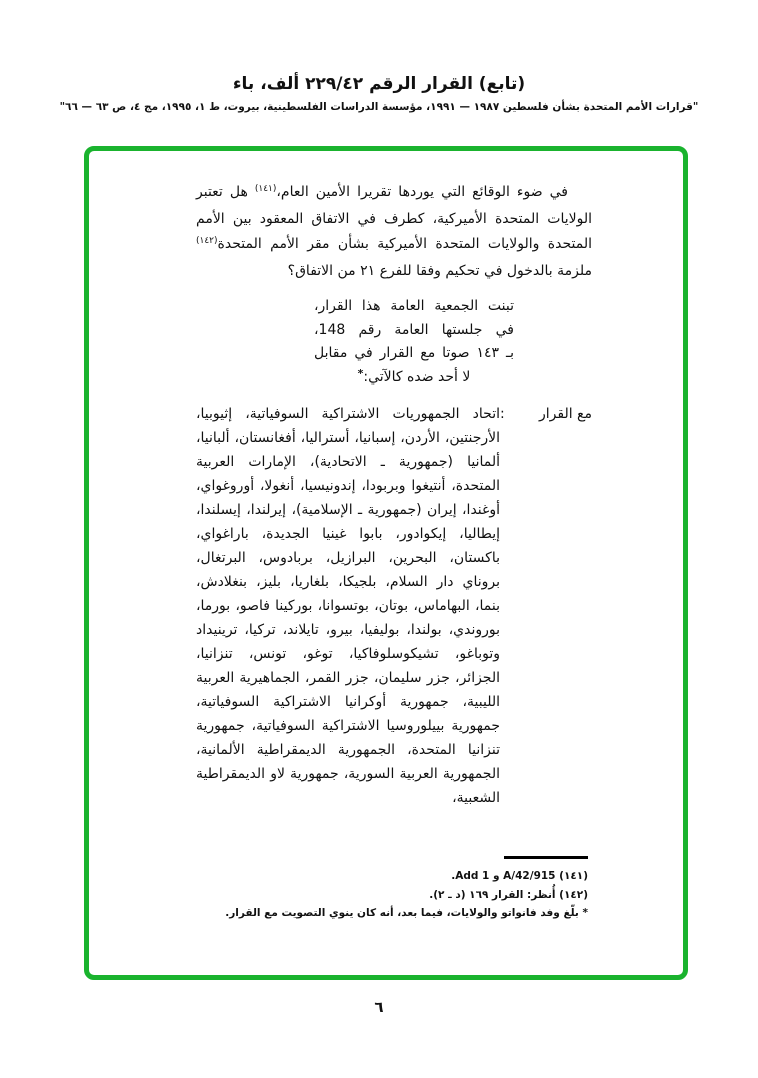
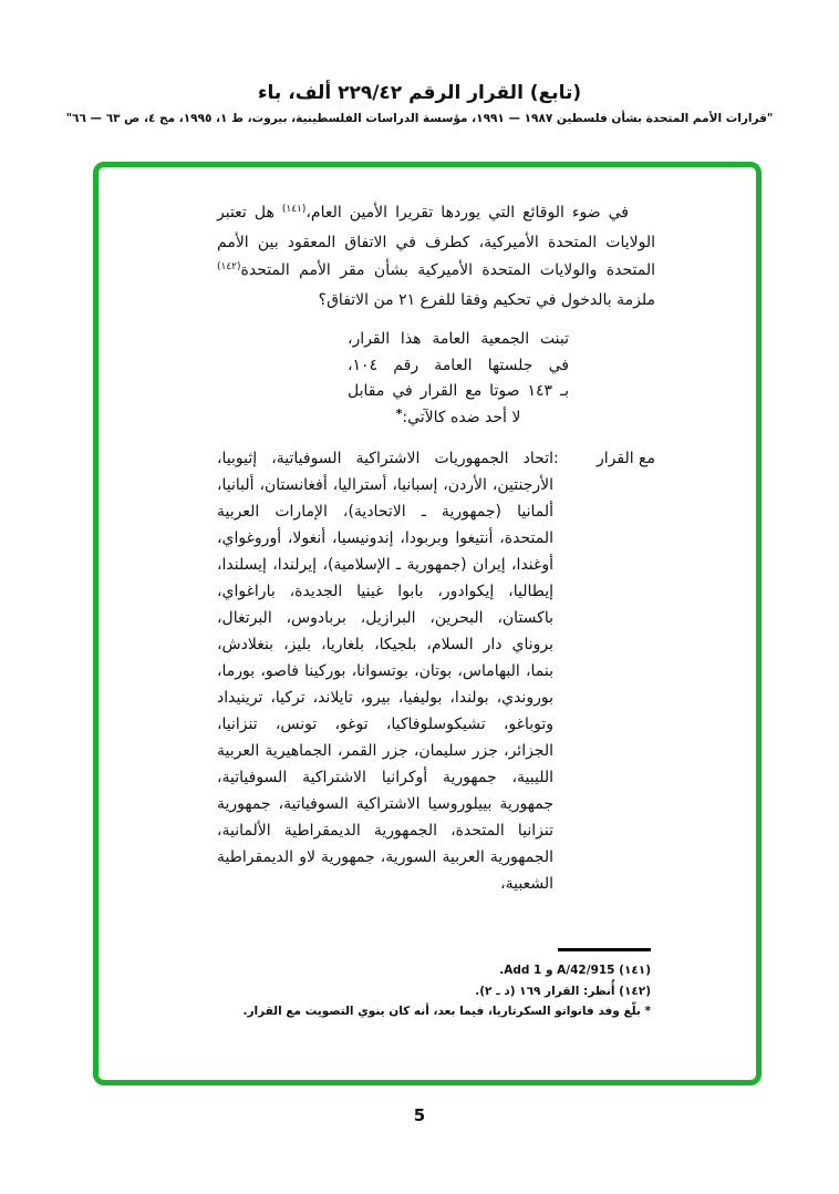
  (تابع) القرار الرقم ٢٢٩/٤٢ ألف، باء
  "قرارات الأمم المتحدة بشأن فلسطين ١٩٨٧ — ١٩٩١، مؤسسة الدراسات الفلسطينية، بيروت، ط ١، ١٩٩٥، مج ٤، ص ٦٣ — ٦٦"
  في ضوء الوقائع التي يوردها تقريرا الأمين العام،(١٤١) هل تعتبر الولايات المتحدة الأميركية، كطرف في الاتفاق المعقود بين الأمم المتحدة والولايات المتحدة الأميركية بشأن مقر الأمم المتحدة(١٤٢) ملزمة بالدخول في تحكيم وفقا للفرع ٢١ من الاتفاق؟
  تبنت الجمعية العامة هذا القرار،
- في جلستها العامة رقم 148،
+ في جلستها العامة رقم ١٠٤،
  بـ ١٤٣ صوتا مع القرار في مقابل
  لا أحد ضده كالآتي:*
  مع القرار
  :
  اتحاد الجمهوريات الاشتراكية السوفياتية، إثيوبيا، الأرجنتين، الأردن، إسبانيا، أستراليا، أفغانستان، ألبانيا، ألمانيا (جمهورية ـ الاتحادية)، الإمارات العربية المتحدة، أنتيغوا وبربودا، إندونيسيا، أنغولا، أوروغواي، أوغندا، إيران (جمهورية ـ الإسلامية)، إيرلندا، إيسلندا، إيطاليا، إيكوادور، بابوا غينيا الجديدة، باراغواي، باكستان، البحرين، البرازيل، بربادوس، البرتغال، بروناي دار السلام، بلجيكا، بلغاريا، بليز، بنغلادش، بنما، البهاماس، بوتان، بوتسوانا، بوركينا فاصو، بورما، بوروندي، بولندا، بوليفيا، بيرو، تايلاند، تركيا، ترينيداد وتوباغو، تشيكوسلوفاكيا، توغو، تونس، تنزانيا، الجزائر، جزر سليمان، جزر القمر، الجماهيرية العربية الليبية، جمهورية أوكرانيا الاشتراكية السوفياتية، جمهورية بييلوروسيا الاشتراكية السوفياتية، جمهورية تنزانيا المتحدة، الجمهورية الديمقراطية الألمانية، الجمهورية العربية السورية، جمهورية لاو الديمقراطية الشعبية،
  (١٤١) A/42/915 و Add 1.
  (١٤٢) أُنظر: القرار ١٦٩ (د ـ ٢).
- * بلّغ وفد فانواتو والولايات، فيما بعد، أنه كان ينوي التصويت مع القرار.
+ * بلّغ وفد فانواتو السكرتاريا، فيما بعد، أنه كان ينوي التصويت مع القرار.
- ٦
+ 5
